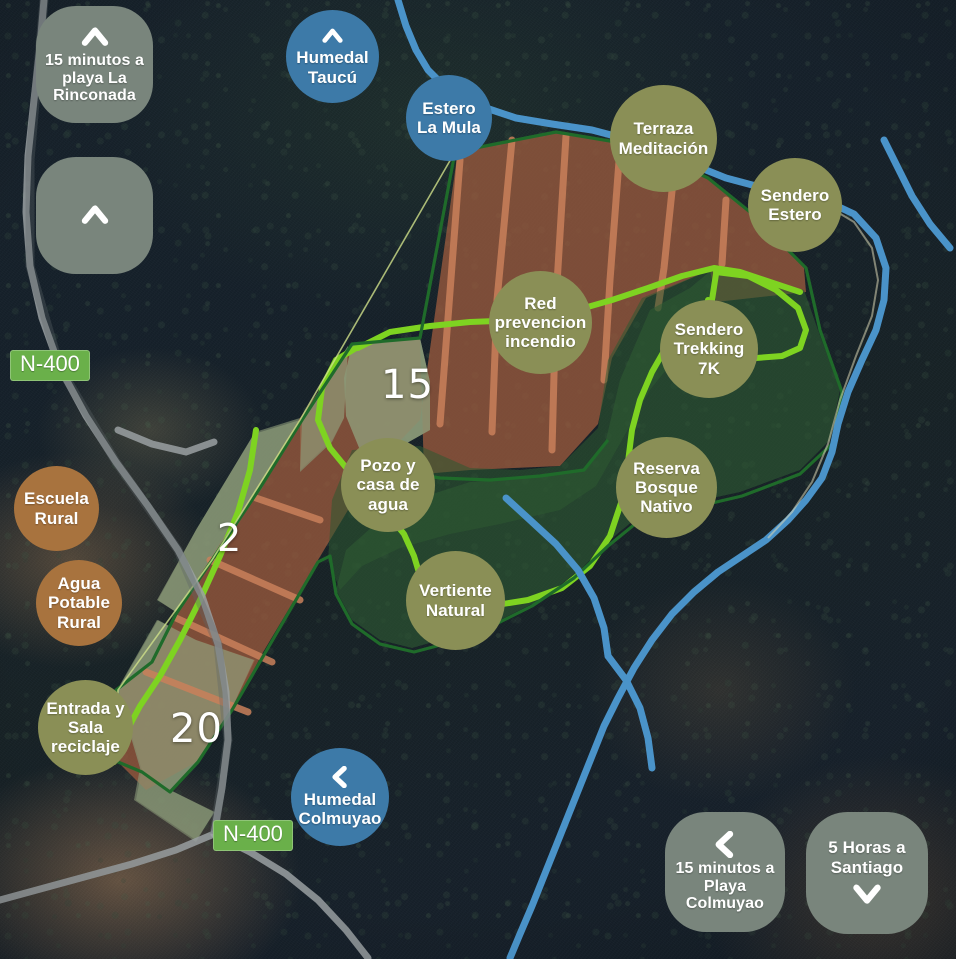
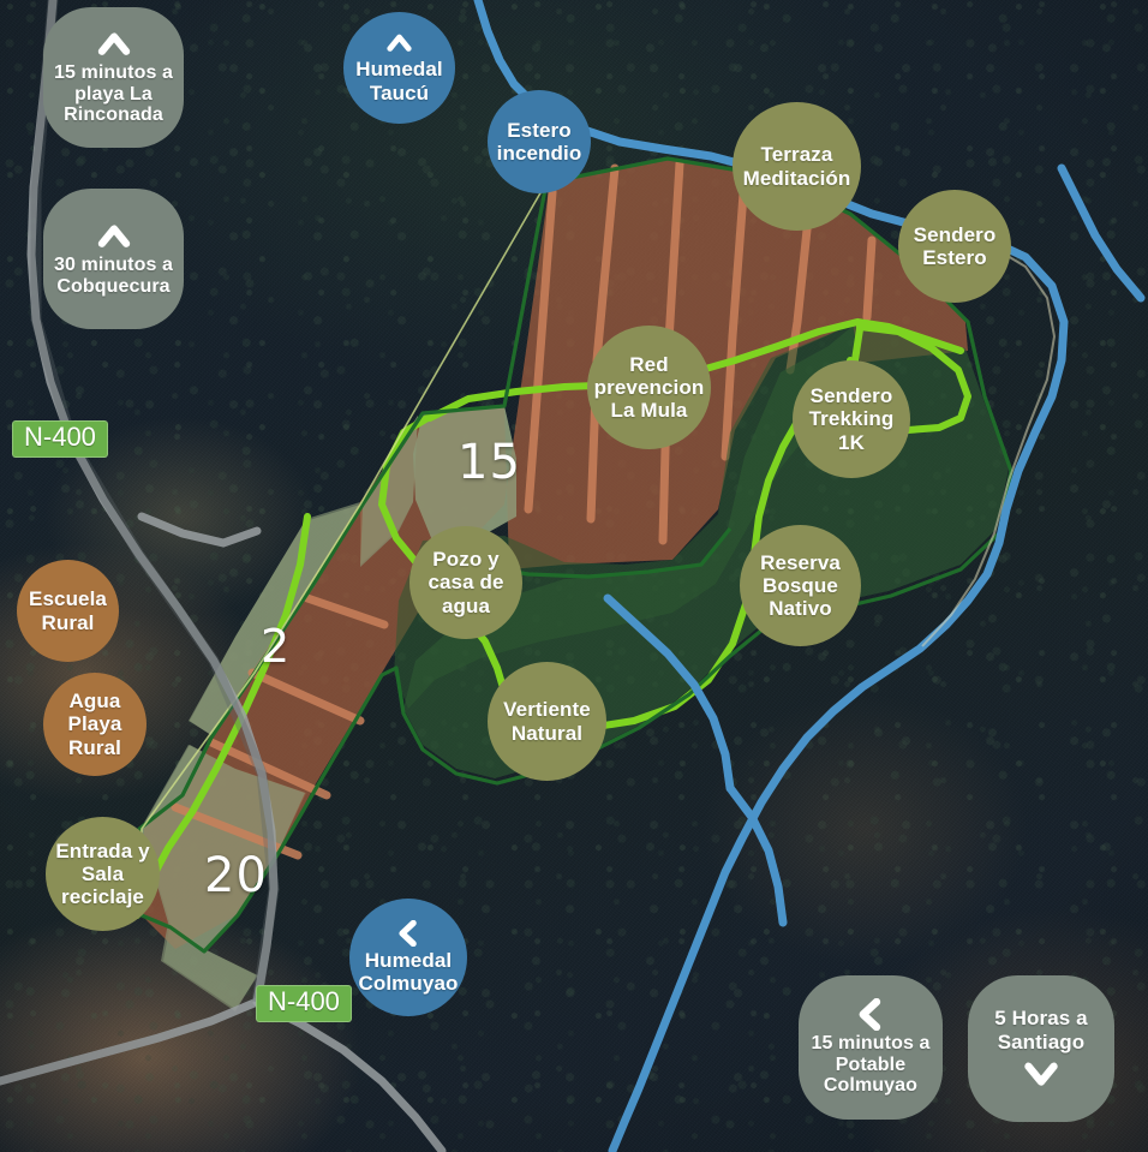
  15
  2
  20
  N-400
  N-400
  15 minutos a
  playa La
  Rinconada
+ 30 minutos a
+ Cobquecura
  Humedal
  Taucú
  Estero
- La Mula
+ incendio
  Terraza
  Meditación
  Sendero
  Estero
  Red
  prevencion
- incendio
+ La Mula
  Sendero
  Trekking
- 7K
+ 1K
  Pozo y
  casa de
  agua
  Reserva
  Bosque
  Nativo
  Vertiente
  Natural
  Escuela
  Rural
  Agua
- Potable
+ Playa
  Rural
  Entrada y
  Sala
  reciclaje
  Humedal
  Colmuyao
  15 minutos a
- Playa
+ Potable
  Colmuyao
  5 Horas a
  Santiago
